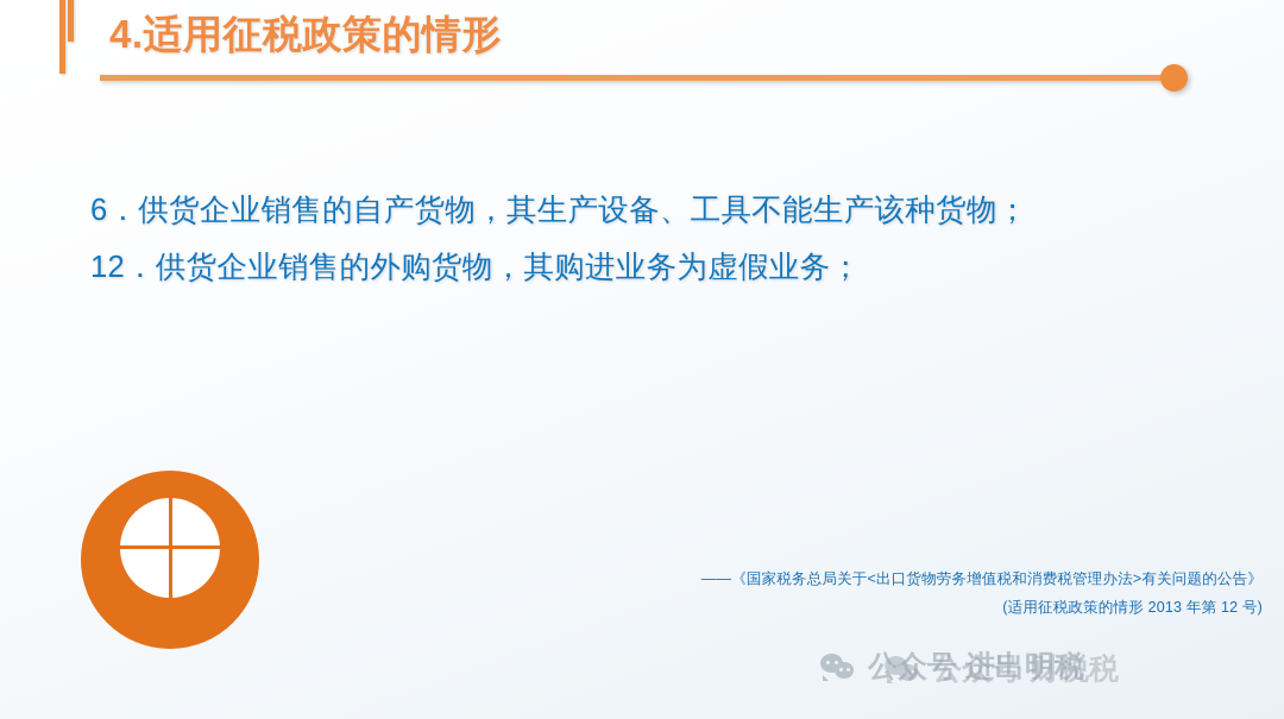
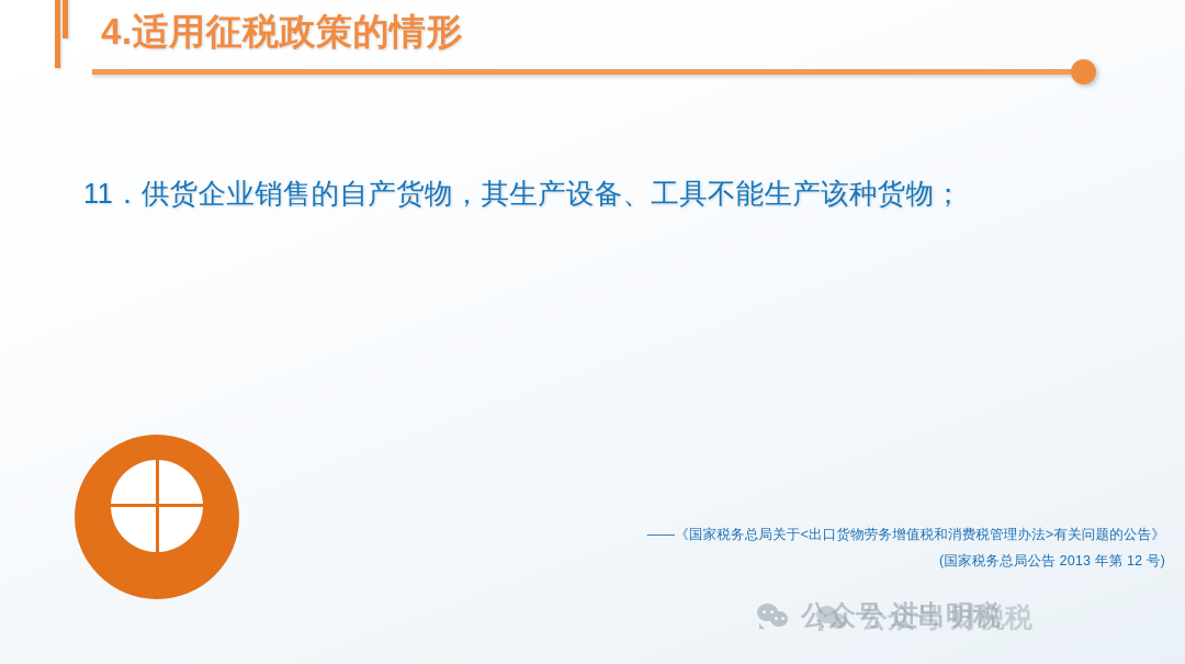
  4.适用征税政策的情形
- 6．供货企业销售的自产货物，其生产设备、工具不能生产该种货物；
+ 11．供货企业销售的自产货物，其生产设备、工具不能生产该种货物；
- 12．供货企业销售的外购货物，其购进业务为虚假业务；
  ——《国家税务总局关于<出口货物劳务增值税和消费税管理办法>有关问题的公告》
- (适用征税政策的情形 2013 年第 12 号)
+ (国家税务总局公告 2013 年第 12 号)
  公众号 财税税
  公众号 进出明税
